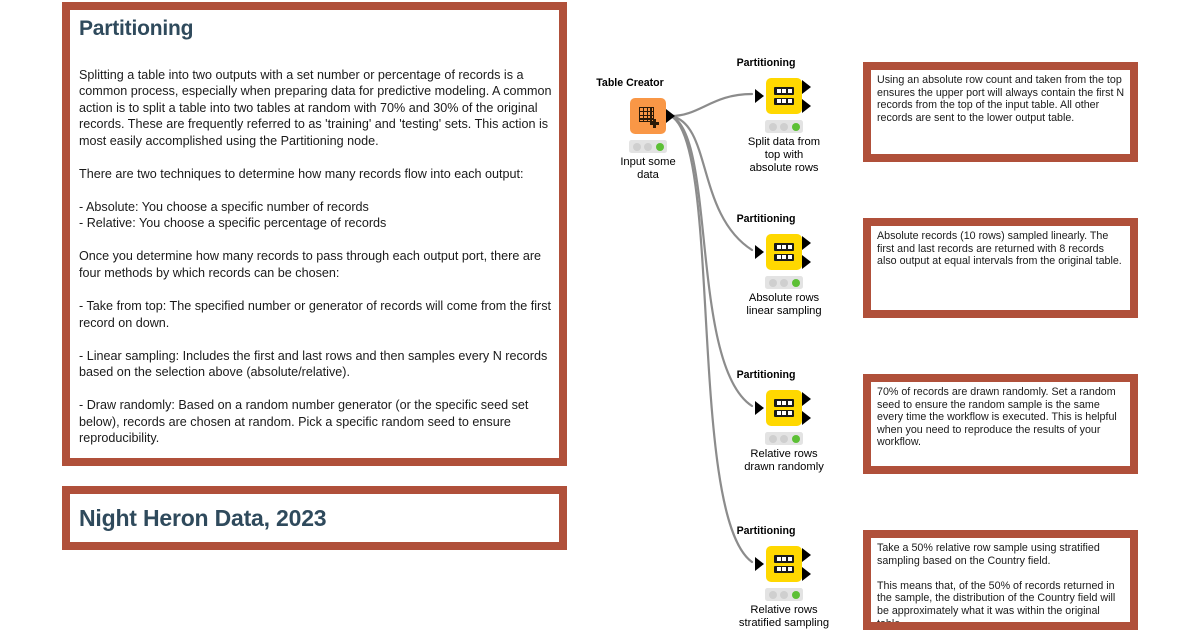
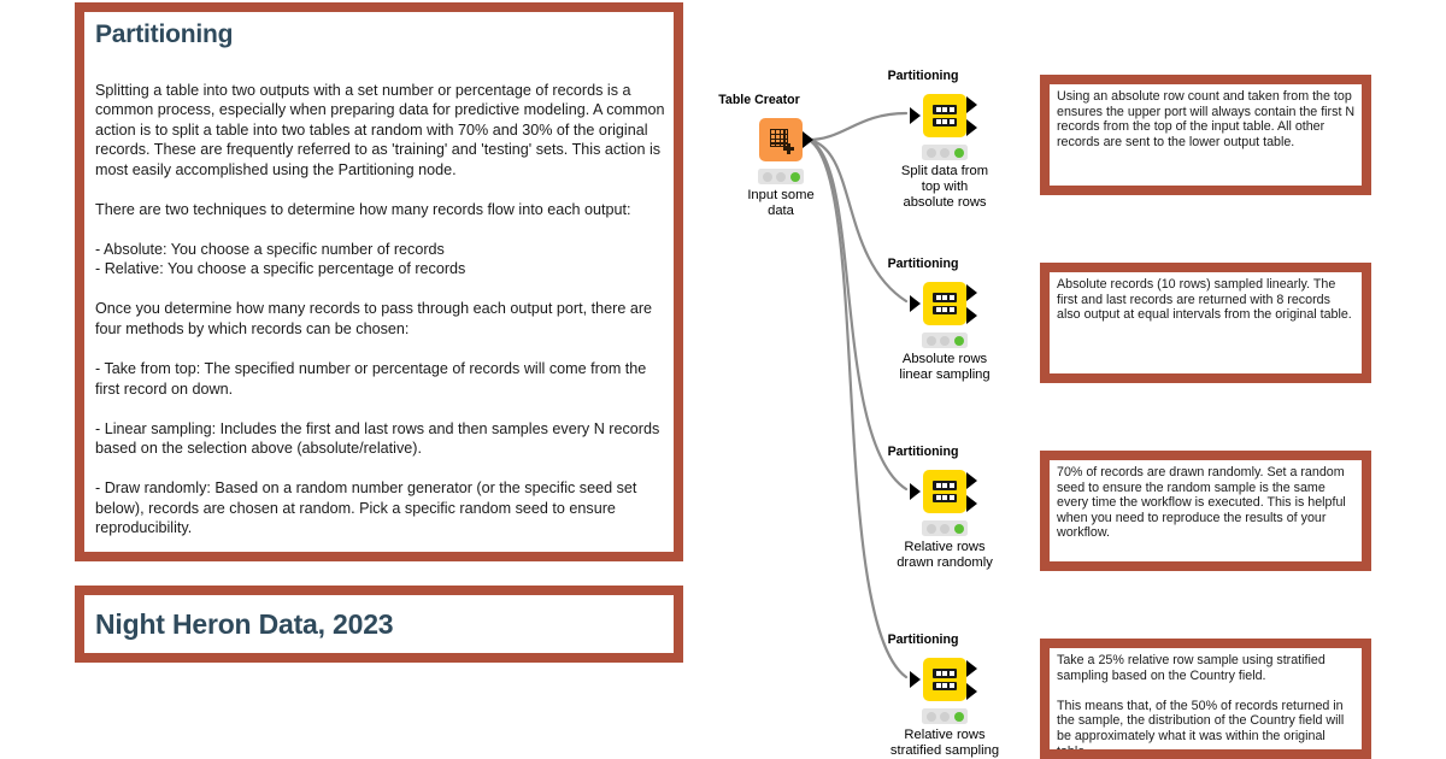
  Table Creator
  Input some
  data
  Partitioning
  Split data from
  top with
  absolute rows
  Partitioning
  Absolute rows
  linear sampling
  Partitioning
  Relative rows
  drawn randomly
  Partitioning
  Relative rows
  stratified sampling
  Partitioning
  Splitting a table into two outputs with a set number or percentage of records is a common process, especially when preparing data for predictive modeling. A common action is to split a table into two tables at random with 70% and 30% of the original records. These are frequently referred to as 'training' and 'testing' sets. This action is most easily accomplished using the Partitioning node.
  There are two techniques to determine how many records flow into each output:
  - Absolute: You choose a specific number of records
  - Relative: You choose a specific percentage of records
  Once you determine how many records to pass through each output port, there are four methods by which records can be chosen:
- - Take from top: The specified number or generator of records will come from the first record on down.
+ - Take from top: The specified number or percentage of records will come from the first record on down.
  - Linear sampling: Includes the first and last rows and then samples every N records based on the selection above (absolute/relative).
  - Draw randomly: Based on a random number generator (or the specific seed set below), records are chosen at random. Pick a specific random seed to ensure reproducibility.
  Night Heron Data, 2023
  Using an absolute row count and taken from the top ensures the upper port will always contain the first N records from the top of the input table. All other records are sent to the lower output table.
  Absolute records (10 rows) sampled linearly. The first and last records are returned with 8 records also output at equal intervals from the original table.
  70% of records are drawn randomly. Set a random seed to ensure the random sample is the same every time the workflow is executed. This is helpful when you need to reproduce the results of your workflow.
- Take a 50% relative row sample using stratified sampling based on the Country field.
+ Take a 25% relative row sample using stratified sampling based on the Country field.
  This means that, of the 50% of records returned in the sample, the distribution of the Country field will be approximately what it was within the original
